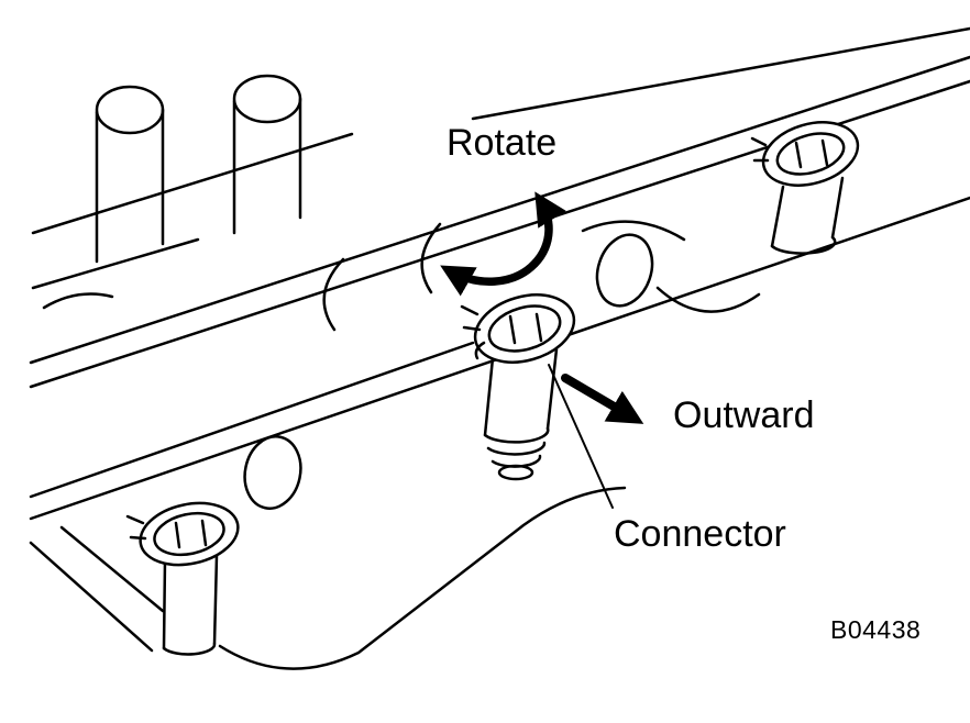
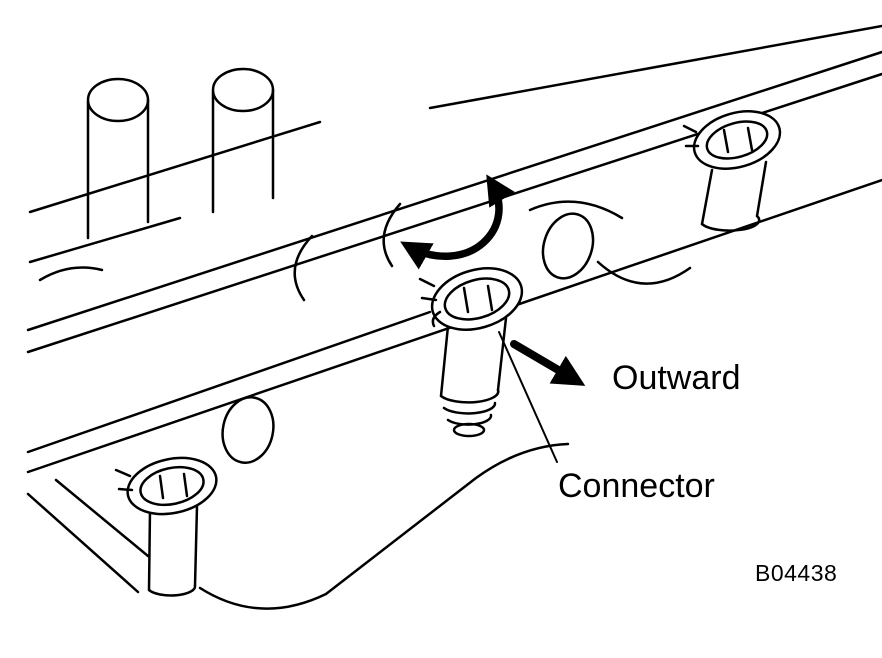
- Rotate
  Outward
  Connector
  B04438
